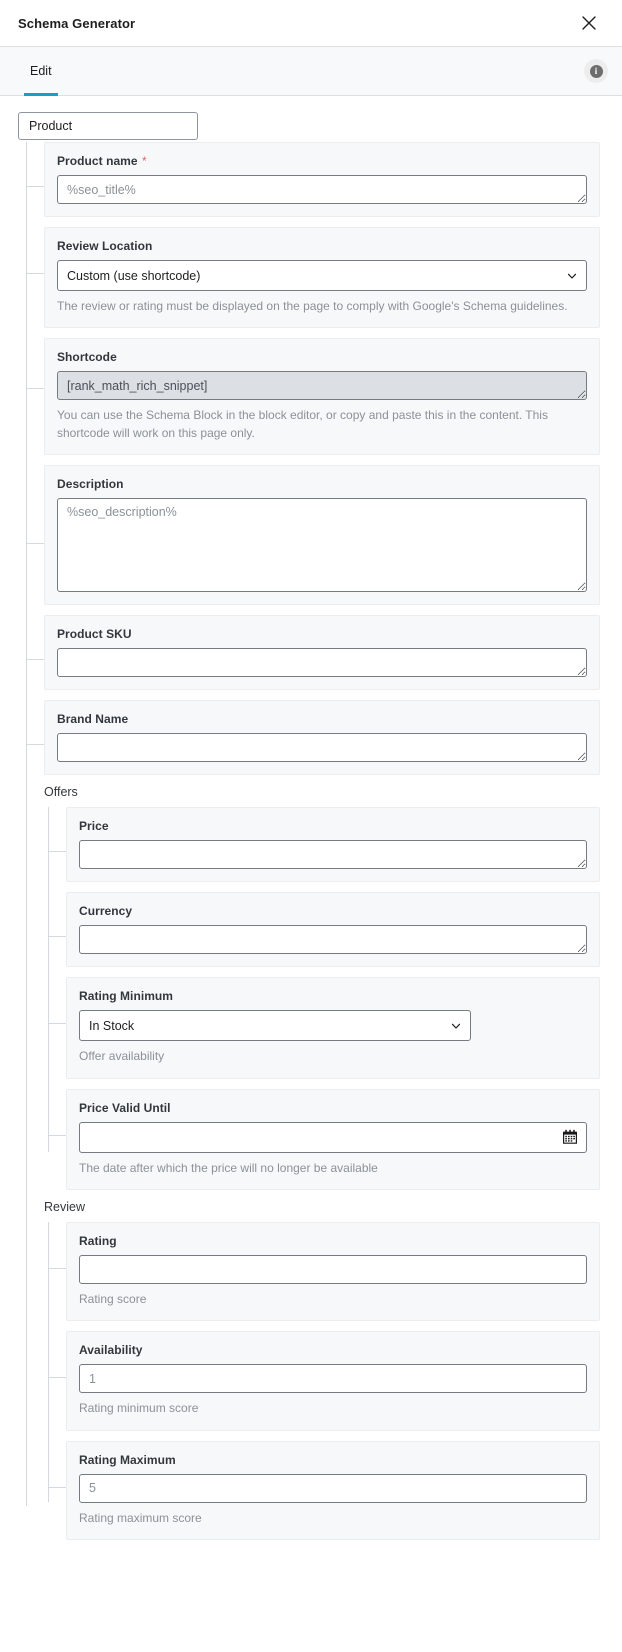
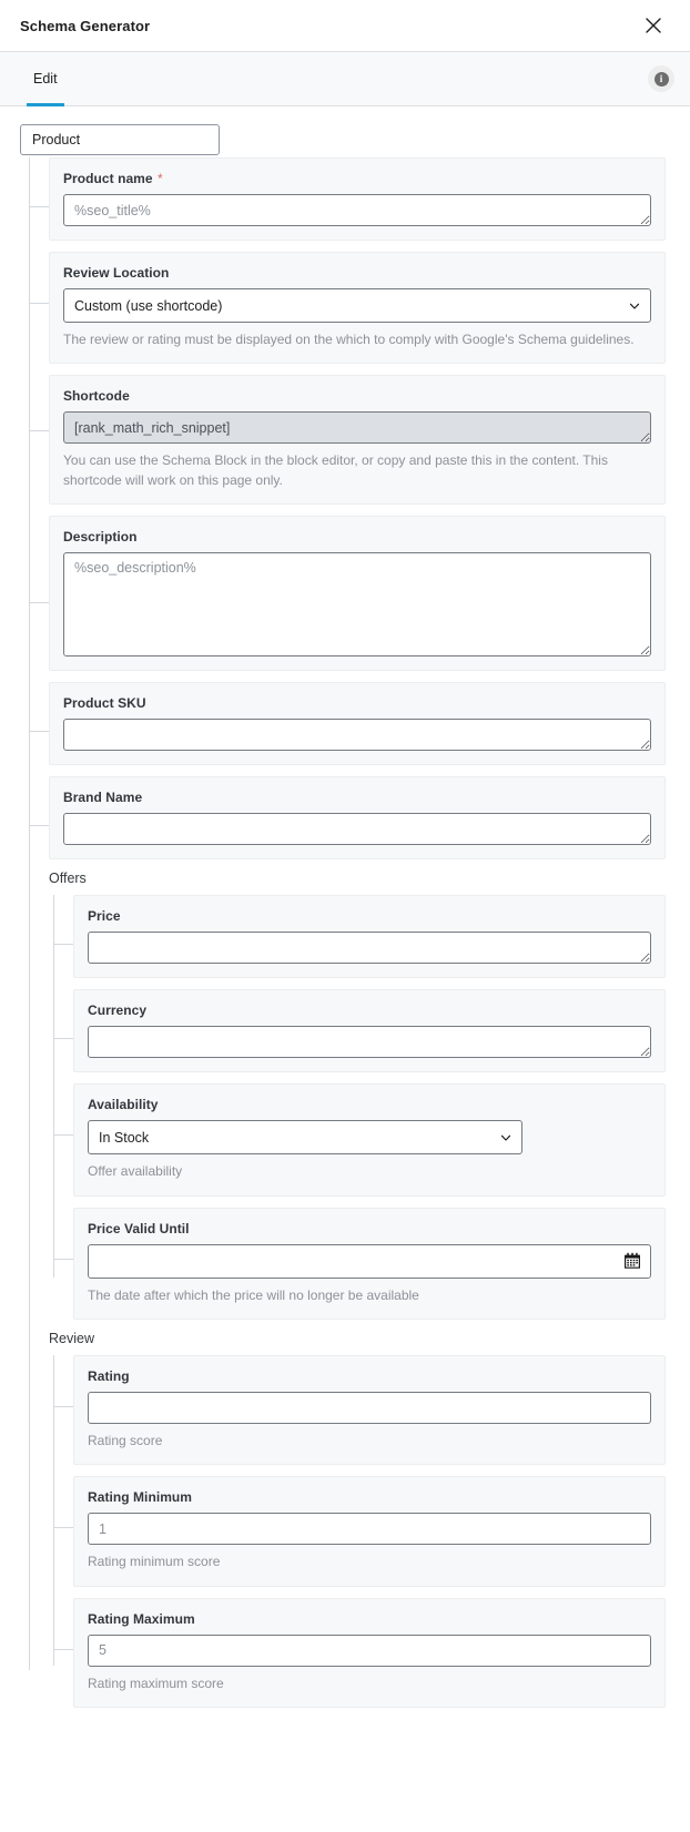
  Schema Generator
  Edit
  i
  Product
  Product name *
  %seo_title%
  Review Location
  Custom (use shortcode)
- The review or rating must be displayed on the page to comply with Google's Schema guidelines.
+ The review or rating must be displayed on the which to comply with Google's Schema guidelines.
  Shortcode
  [rank_math_rich_snippet]
  You can use the Schema Block in the block editor, or copy and paste this in the content. This shortcode will work on this page only.
  Description
  %seo_description%
  Product SKU
  Brand Name
  Offers
  Price
  Currency
- Rating Minimum
+ Availability
  In Stock
  Offer availability
  Price Valid Until
  The date after which the price will no longer be available
  Review
  Rating
  Rating score
- Availability
+ Rating Minimum
  1
  Rating minimum score
  Rating Maximum
  5
  Rating maximum score
